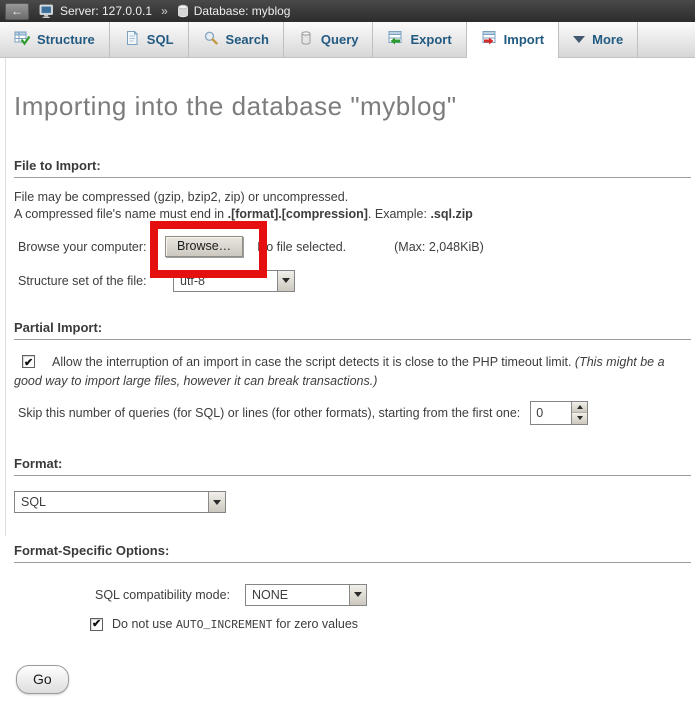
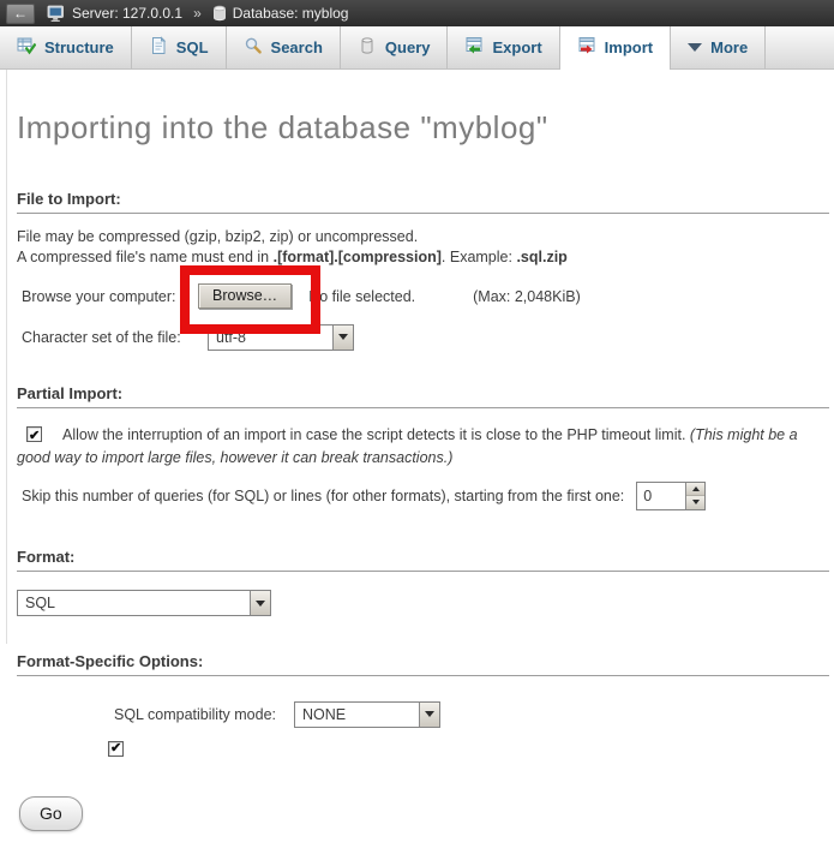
  ←
  Server: 127.0.0.1
  »
  Database: myblog
  Structure
  SQL
  Search
  Query
  Export
  Import
  More
  Importing into the database "myblog"
  File to Import:
  File may be compressed (gzip, bzip2, zip) or uncompressed.
  A compressed file's name must end in .[format].[compression]. Example: .sql.zip
  Browse your computer:
  Browse…
  No file selected.
  (Max: 2,048KiB)
- Structure set of the file:
+ Character set of the file:
  utf-8
  Partial Import:
  Allow the interruption of an import in case the script detects it is close to the PHP timeout limit. (This might be a good way to import large files, however it can break transactions.)
  Skip this number of queries (for SQL) or lines (for other formats), starting from the first one:
  0
  Format:
  SQL
  Format-Specific Options:
  SQL compatibility mode:
  NONE
- Do not use AUTO_INCREMENT for zero values
  Go
